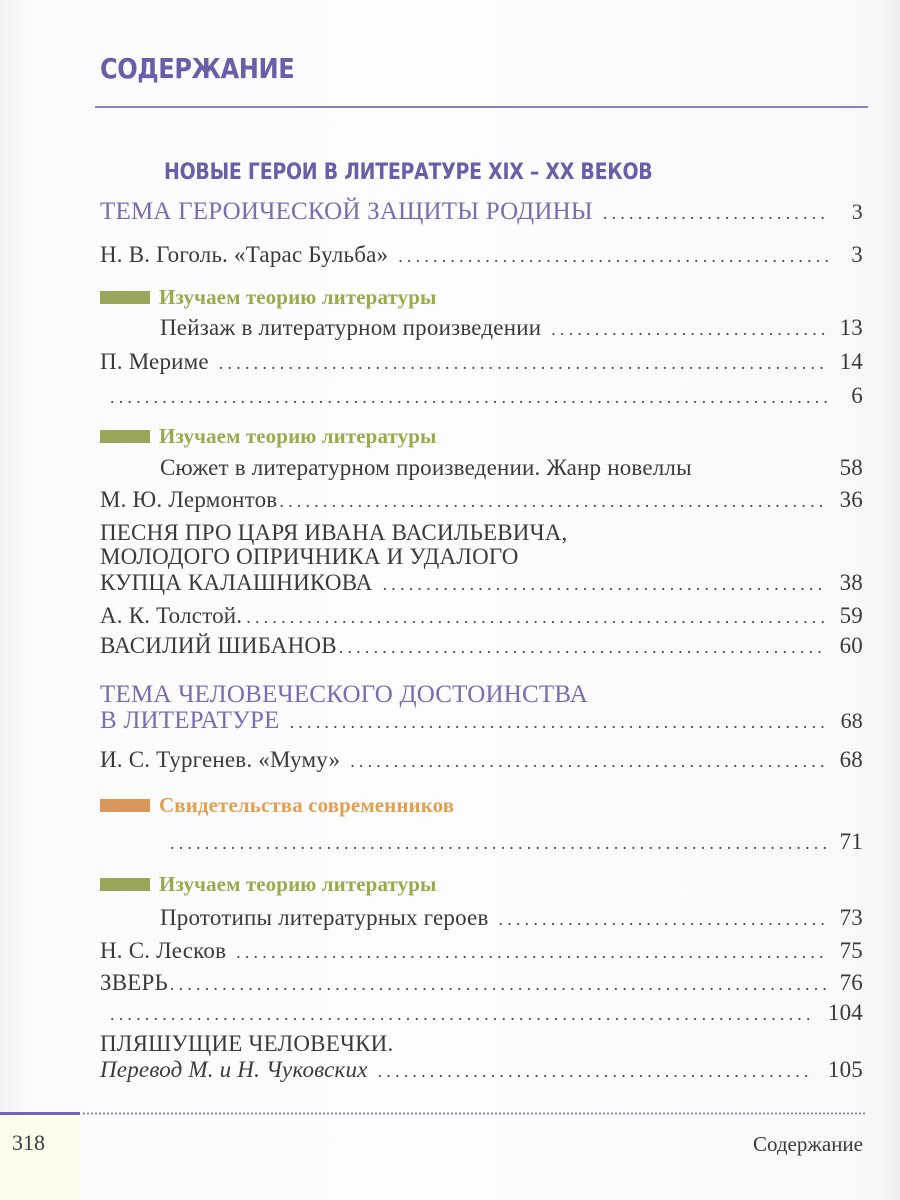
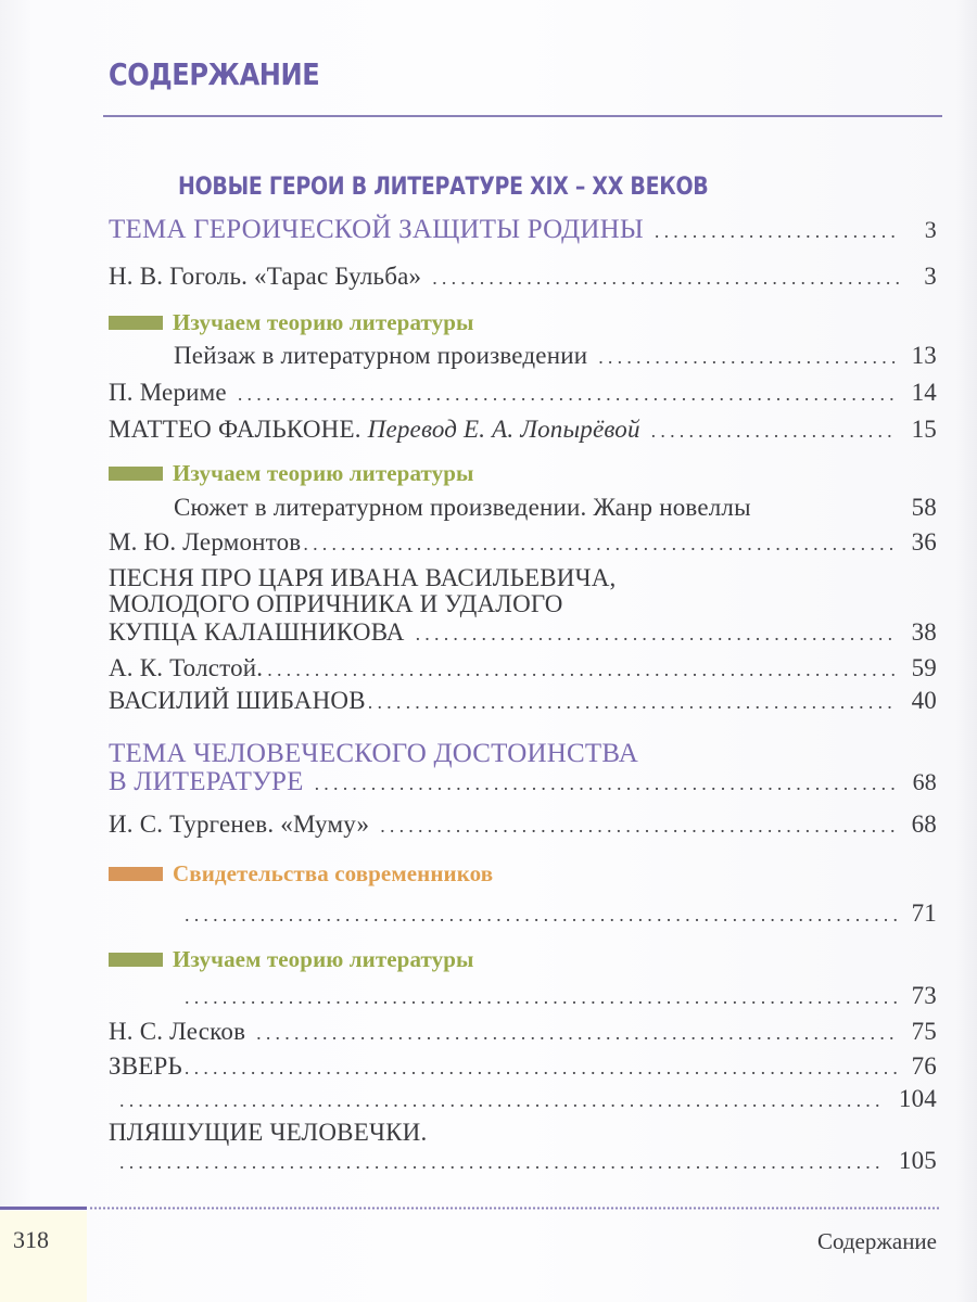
  СОДЕРЖАНИЕ
  НОВЫЕ ГЕРОИ В ЛИТЕРАТУРЕ XIX – XX ВЕКОВ
  ТЕМА ГЕРОИЧЕСКОЙ ЗАЩИТЫ РОДИНЫ
  3
  Н. В. Гоголь. «Тарас Бульба»
  3
  Изучаем теорию литературы
  Пейзаж в литературном произведении
  13
  П. Мериме
  14
+ МАТТЕО ФАЛЬКОНЕ. Перевод Е. А. Лопырёвой
- 6
+ 15
  Изучаем теорию литературы
  Сюжет в литературном произведении. Жанр новеллы
  58
  М. Ю. Лермонтов
  36
  ПЕСНЯ ПРО ЦАРЯ ИВАНА ВАСИЛЬЕВИЧА,
  МОЛОДОГО ОПРИЧНИКА И УДАЛОГО
  КУПЦА КАЛАШНИКОВА
  38
  А. К. Толстой.
  59
  ВАСИЛИЙ ШИБАНОВ
- 60
+ 40
  ТЕМА ЧЕЛОВЕЧЕСКОГО ДОСТОИНСТВА
  В ЛИТЕРАТУРЕ
  68
  И. С. Тургенев. «Муму»
  68
  Свидетельства современников
  71
  Изучаем теорию литературы
- Прототипы литературных героев
  73
  Н. С. Лесков
  75
  ЗВЕРЬ
  76
  104
  ПЛЯШУЩИЕ ЧЕЛОВЕЧКИ.
- Перевод М. и Н. Чуковских
  105
  318
  Содержание
